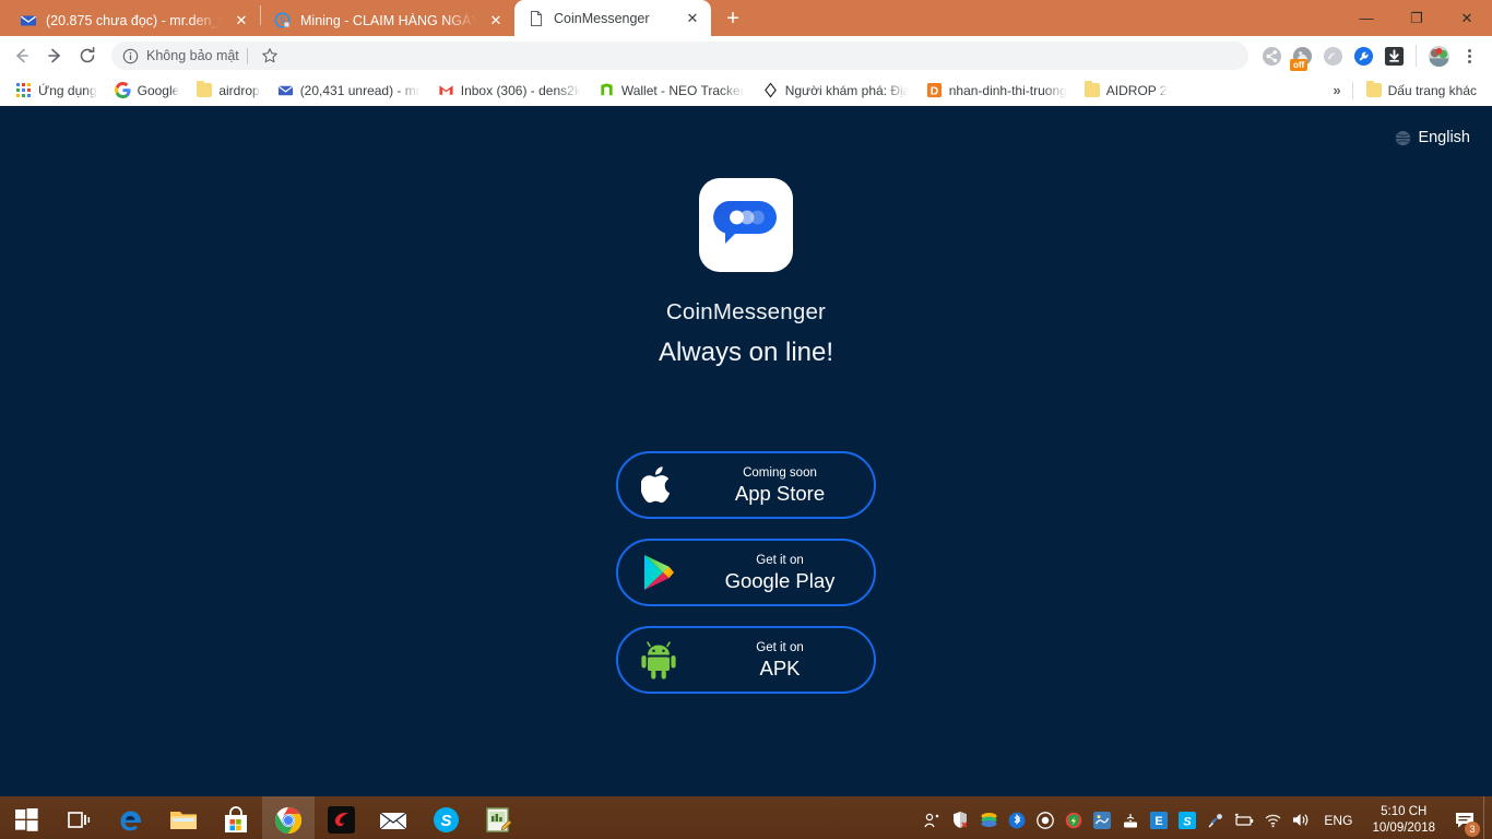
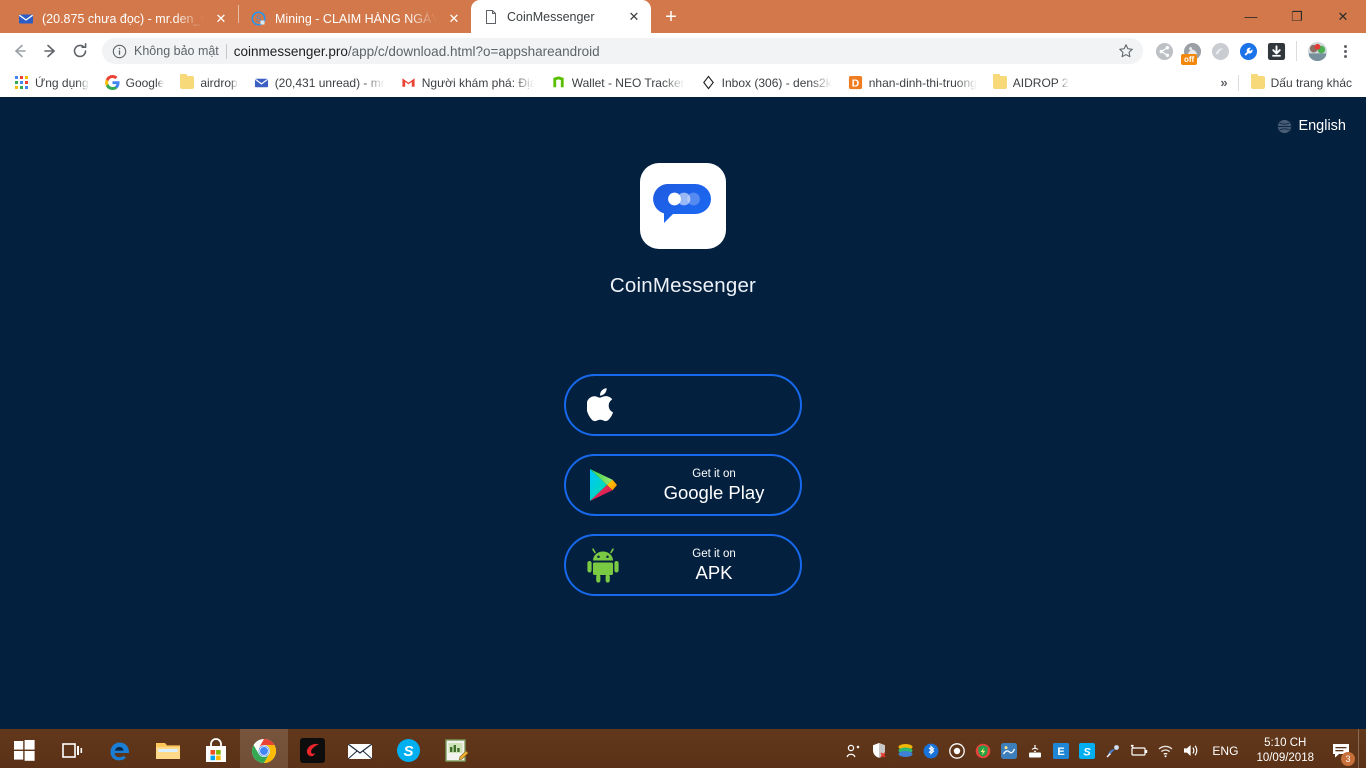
  (20.875 chưa đọc) - mr.den_v
  ✕
  S
  Mining - CLAIM HÀNG NGÀY
  ✕
  CoinMessenger
  ✕
  +
  —
  ❐
  ✕
  Không bảo mật
+ coinmessenger.pro/app/c/download.html?o=appshareandroid
  off
  Ứng dụng
  Google
  airdrop
  (20,431 unread) - mr
- Inbox (306) - dens2k
+ Người khám phá: Địa
  Wallet - NEO Tracker
- Người khám phá: Địa
+ Inbox (306) - dens2k
  D
  nhan-dinh-thi-truong
  AIDROP 2
  »
  Dấu trang khác
  English
  CoinMessenger
- Always on line!
- Coming soon
- App Store
  Get it on
  Google Play
  Get it on
  APK
  S
  E
  S
  ENG
  5:10 CH
  10/09/2018
  3
